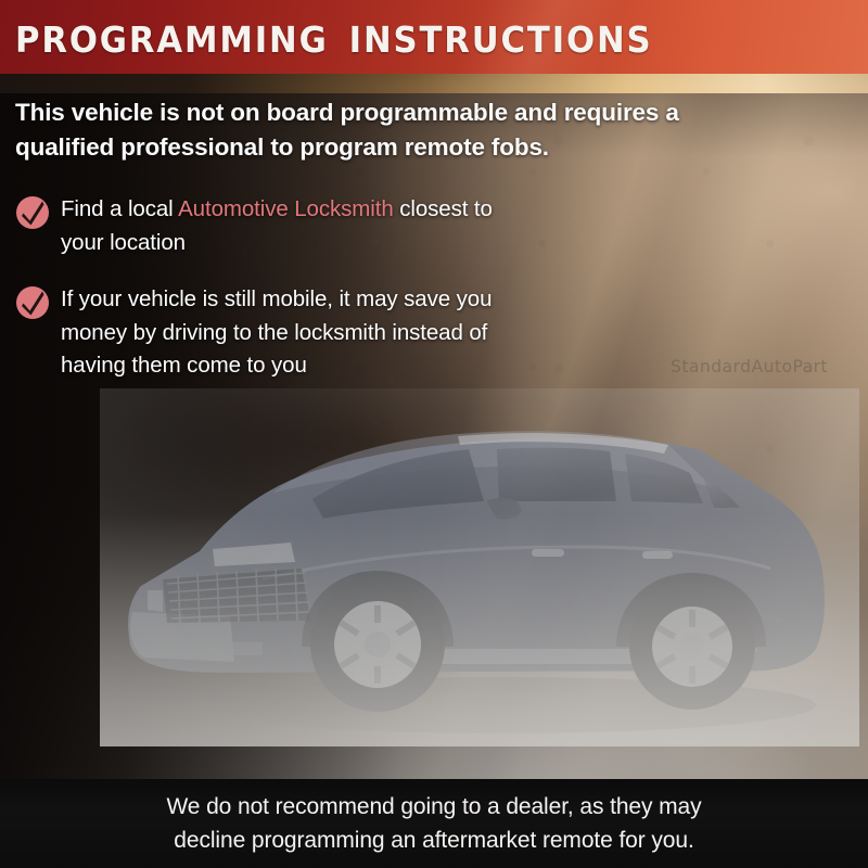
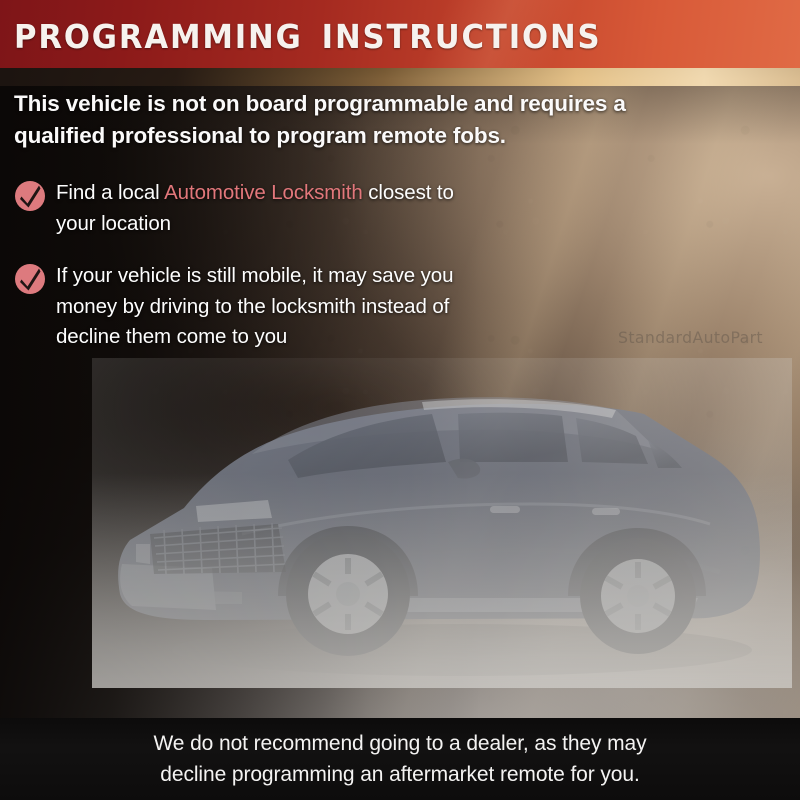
  PROGRAMMING INSTRUCTIONS
  This vehicle is not on board programmable and requires a
  qualified professional to program remote fobs.
  Find a local Automotive Locksmith closest to your location
- If your vehicle is still mobile, it may save you money by driving to the locksmith instead of having them come to you
+ If your vehicle is still mobile, it may save you money by driving to the locksmith instead of decline them come to you
  StandardAutoPart
  We do not recommend going to a dealer, as they may
  decline programming an aftermarket remote for you.
